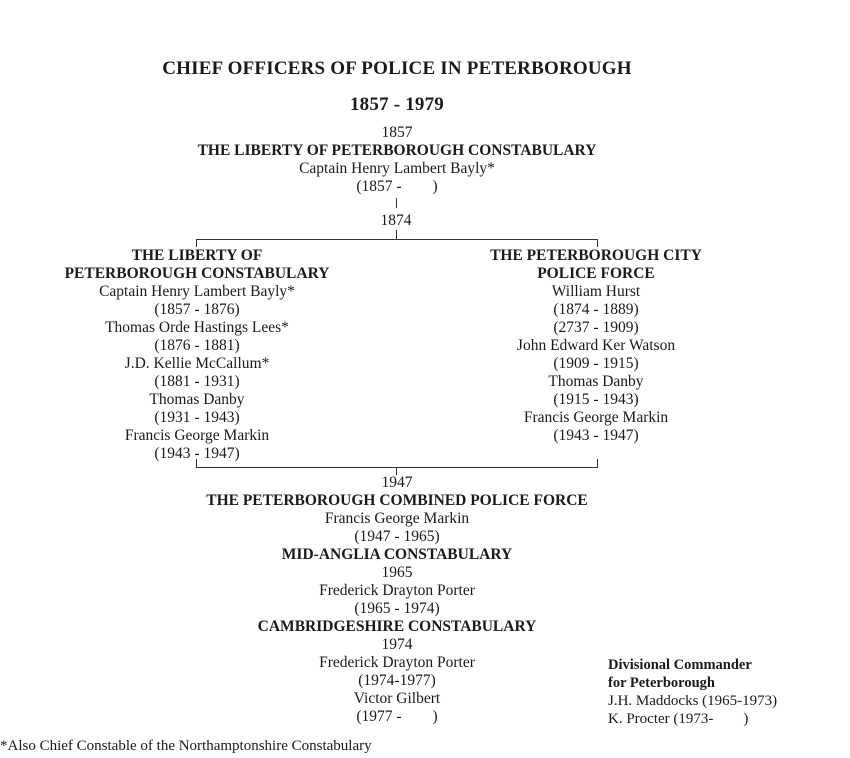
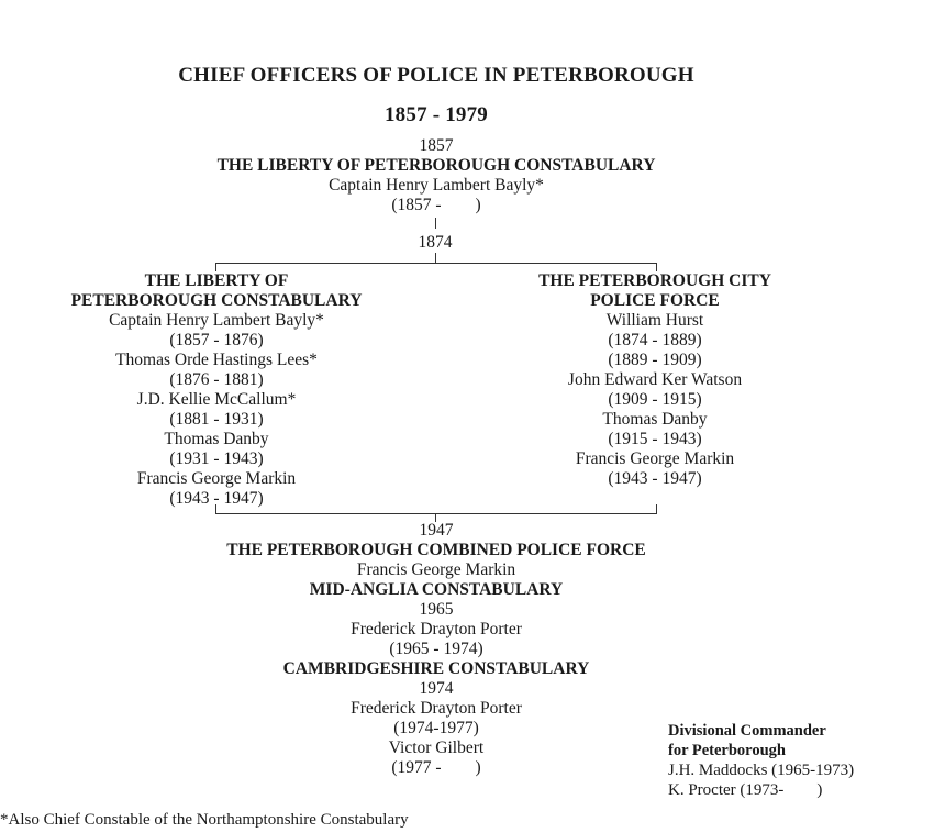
  CHIEF OFFICERS OF POLICE IN PETERBOROUGH
  1857 - 1979
  1857
  THE LIBERTY OF PETERBOROUGH CONSTABULARY
  Captain Henry Lambert Bayly*
  (1857 - )
  1874
  THE LIBERTY OF
  PETERBOROUGH CONSTABULARY
  Captain Henry Lambert Bayly*
  (1857 - 1876)
  Thomas Orde Hastings Lees*
  (1876 - 1881)
  J.D. Kellie McCallum*
  (1881 - 1931)
  Thomas Danby
  (1931 - 1943)
  Francis George Markin
  (1943 - 1947)
  THE PETERBOROUGH CITY
  POLICE FORCE
  William Hurst
  (1874 - 1889)
- (2737 - 1909)
+ (1889 - 1909)
  John Edward Ker Watson
  (1909 - 1915)
  Thomas Danby
  (1915 - 1943)
  Francis George Markin
  (1943 - 1947)
  1947
  THE PETERBOROUGH COMBINED POLICE FORCE
  Francis George Markin
- (1947 - 1965)
  MID-ANGLIA CONSTABULARY
  1965
  Frederick Drayton Porter
  (1965 - 1974)
  CAMBRIDGESHIRE CONSTABULARY
  1974
  Frederick Drayton Porter
  (1974-1977)
  Victor Gilbert
  (1977 - )
  Divisional Commander
  for Peterborough
  J.H. Maddocks (1965-1973)
  K. Procter (1973- )
  *Also Chief Constable of the Northamptonshire Constabulary
